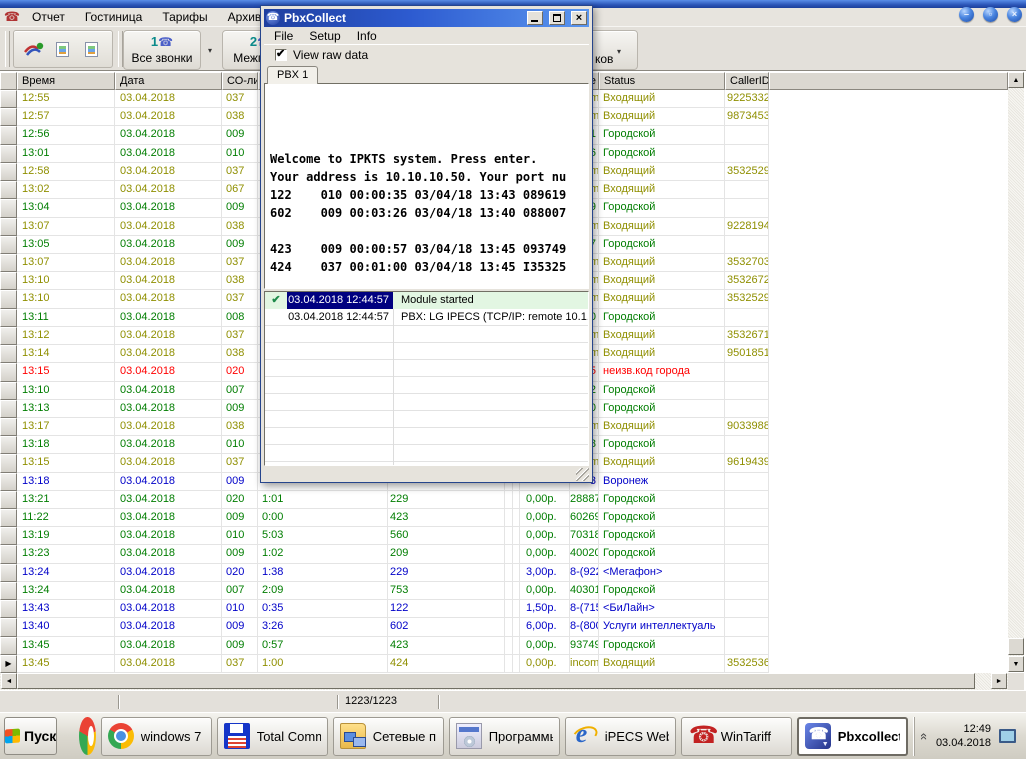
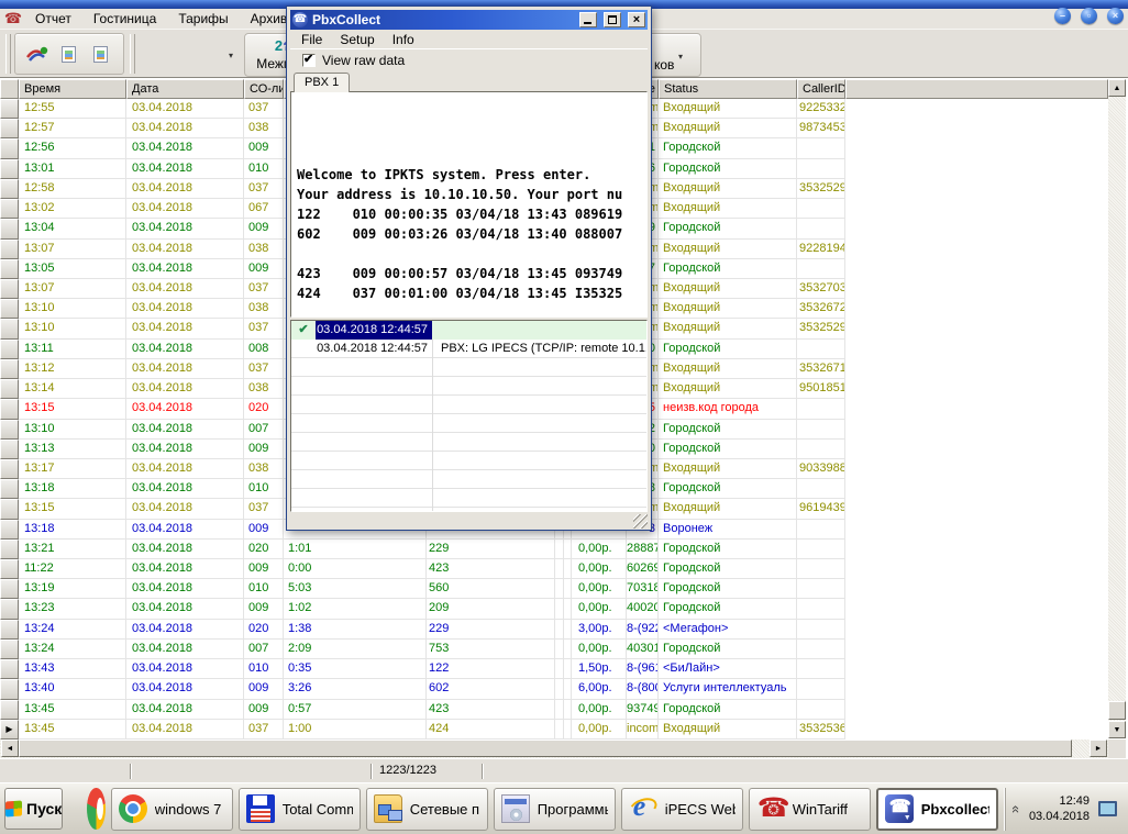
  ☎
  Отчет
  Гостиница
  Тарифы
  Архив
- 1☎
- Все звонки
  ▾
  ▾
  ков
  Время
  Дата
  Status
  CallerID
  12:55
  03.04.2018
  037
  Входящий
  9225332
  12:57
  03.04.2018
  038
  Входящий
  9873453
  12:56
  03.04.2018
  009
  Городской
  13:01
  03.04.2018
  010
  Городской
  12:58
  03.04.2018
  037
  Входящий
  3532529
  13:02
  03.04.2018
  067
  Входящий
  13:04
  03.04.2018
  009
  Городской
  13:07
  03.04.2018
  038
  Входящий
  9228194
  13:05
  03.04.2018
  009
  Городской
  13:07
  03.04.2018
  037
  Входящий
  3532703
  13:10
  03.04.2018
  038
  Входящий
  3532672
  13:10
  03.04.2018
  037
  Входящий
  3532529
  13:11
  03.04.2018
  008
  Городской
  13:12
  03.04.2018
  037
  Входящий
  3532671
  13:14
  03.04.2018
  038
  Входящий
  9501851
  13:15
  03.04.2018
  020
  неизв.код города
  13:10
  03.04.2018
  007
  Городской
  13:13
  03.04.2018
  009
  Городской
  13:17
  03.04.2018
  038
  Входящий
  9033988
  13:18
  03.04.2018
  010
  Городской
  13:15
  03.04.2018
  037
  Входящий
  9619439
  13:18
  03.04.2018
  009
  Воронеж
  13:21
  03.04.2018
  020
  1:01
  229
  0,00р.
  28887
  Городской
  11:22
  03.04.2018
  009
  0:00
  423
  0,00р.
  60269
  Городской
  13:19
  03.04.2018
  010
  5:03
  560
  0,00р.
  70318
  Городской
  13:23
  03.04.2018
  009
  1:02
  209
  0,00р.
  40020
  Городской
  13:24
  03.04.2018
  020
  1:38
  229
  3,00р.
  8-(922
  <Мегафон>
  13:24
  03.04.2018
  007
  2:09
  753
  0,00р.
  40301
  Городской
  13:43
  03.04.2018
  010
  0:35
  122
  1,50р.
- 8-(715
+ 8-(961
  <БиЛайн>
  13:40
  03.04.2018
  009
  3:26
  602
  6,00р.
  8-(800
  Услуги интеллектуаль
  13:45
  03.04.2018
  009
  0:57
  423
  0,00р.
  93749
  Городской
  ▶
  13:45
  03.04.2018
  037
  1:00
  424
  0,00р.
  incom
  Входящий
  3532536
  1223/1223
  Пуск
  Total Comm
  Сетевые п
  Программ
  WinTariff
  Pbxcollec
  12:49
  03.04.2018
  PbxCollect
  ×
  File
  Setup
  Info
  View raw data
  PBX 1
  Welcome to IPKTS system. Press enter.
  Your address is 10.10.10.50. Your port nu
  122 010 00:00:35 03/04/18 13:43 089619
  602 009 00:03:26 03/04/18 13:40 088007
  423 009 00:00:57 03/04/18 13:45 093749
  424 037 00:01:00 03/04/18 13:45 I35325
  ✔
  03.04.2018 12:44:57
- Module started
  03.04.2018 12:44:57
  PBX: LG IPECS (TCP/IP: remote 10.1
